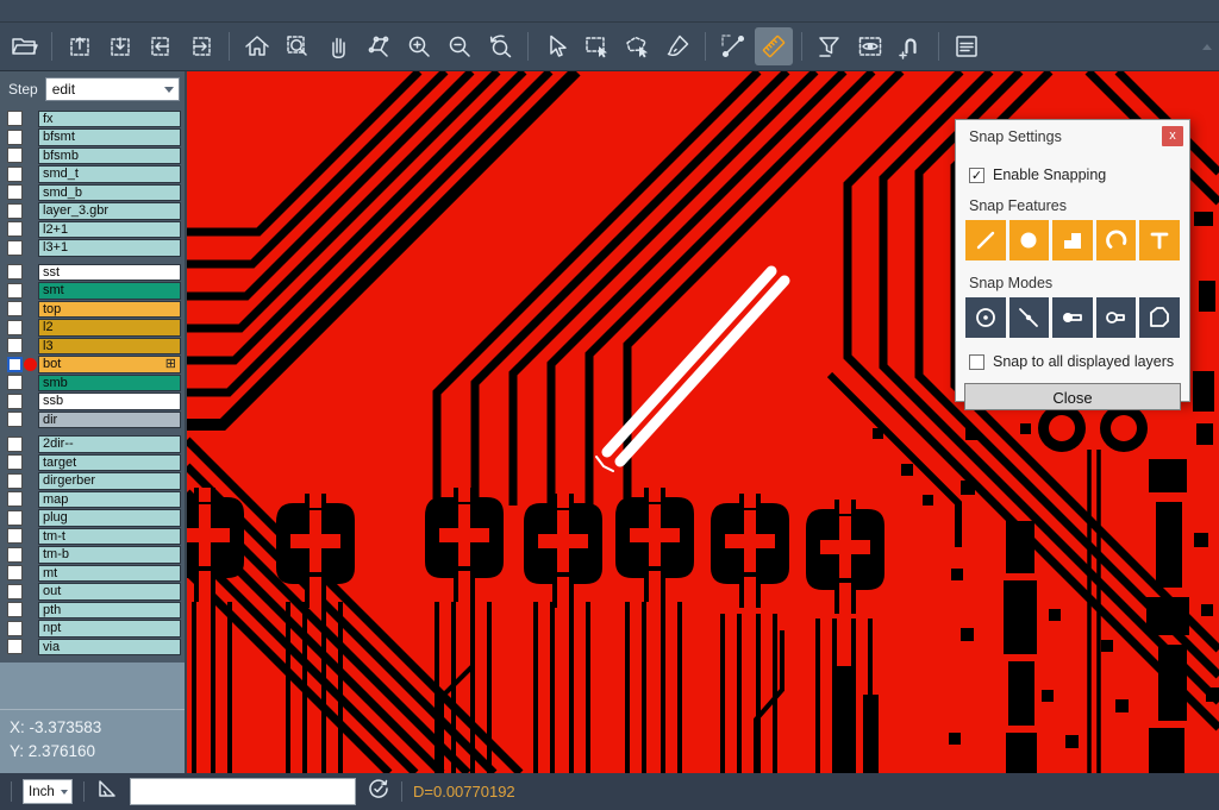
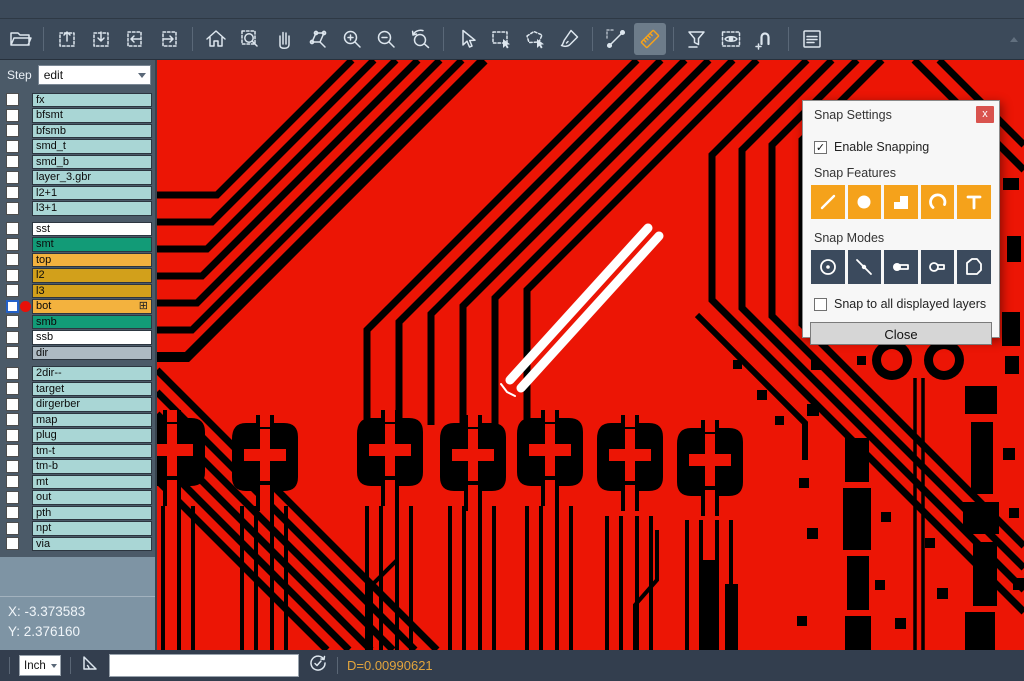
  Step
  edit
  fx
  bfsmt
  bfsmb
  smd_t
  smd_b
  layer_3.gbr
  l2+1
  l3+1
  sst
  smt
  top
  l2
  l3
  bot
  ⊞
  smb
  ssb
  dir
  2dir--
  target
  dirgerber
  map
  plug
  tm-t
  tm-b
  mt
  out
  pth
  npt
  via
  X: -3.373583
  Y: 2.376160
  Snap Settings
  x
  ✓
  Enable Snapping
  Snap Features
  Snap Modes
  Snap to all displayed layers
  Close
  Inch
- D=0.00770192
+ D=0.00990621
